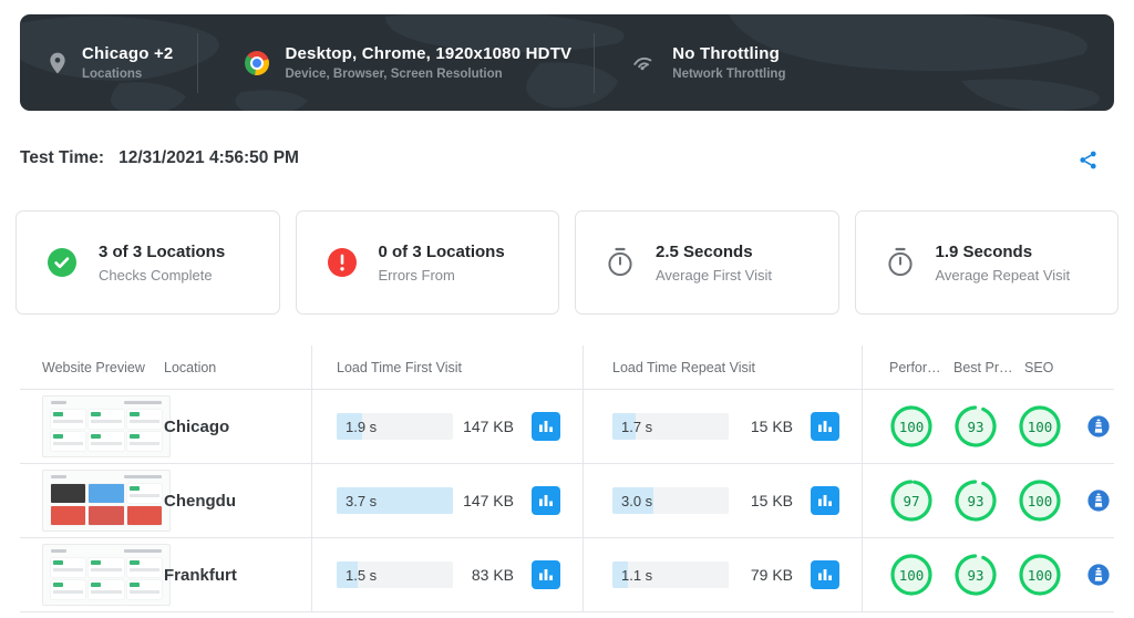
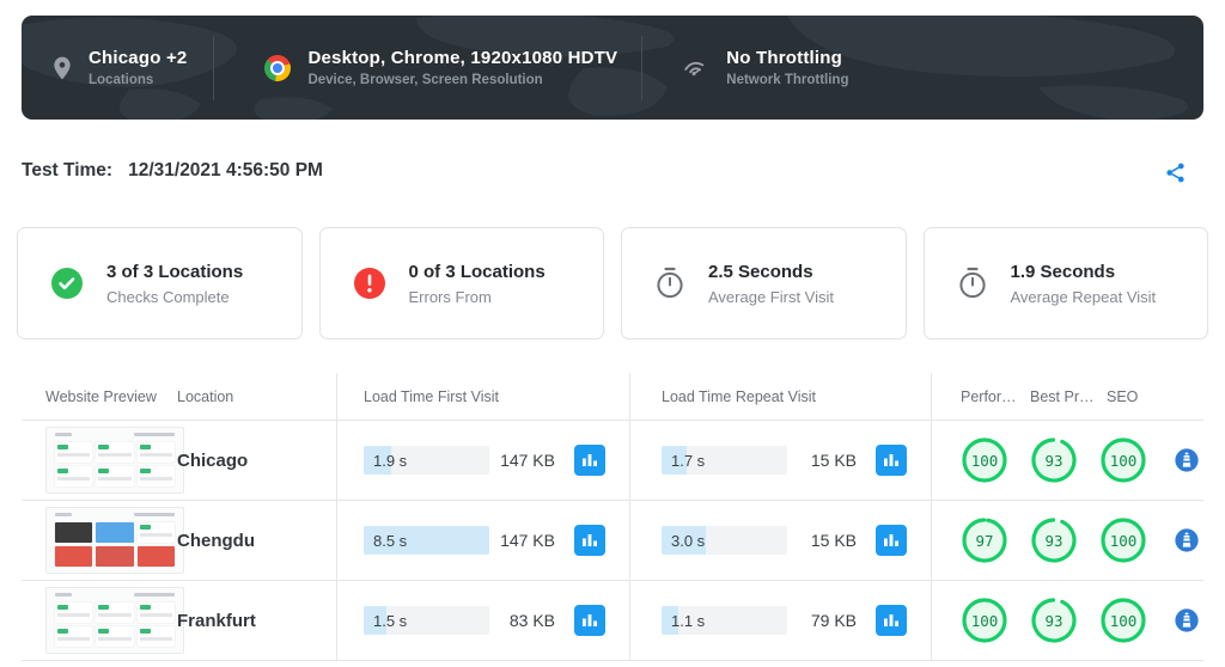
  Chicago +2
  Locations
  Desktop, Chrome, 1920x1080 HDTV
  Device, Browser, Screen Resolution
  No Throttling
  Network Throttling
  Test Time:
  12/31/2021 4:56:50 PM
  3 of 3 Locations
  Checks Complete
  0 of 3 Locations
  Errors From
  2.5 Seconds
  Average First Visit
  1.9 Seconds
  Average Repeat Visit
  Website Preview
  Location
  Load Time First Visit
  Load Time Repeat Visit
  Perfor…
  Best Pr…
  SEO
  Chicago
  1.9 s
  147 KB
  1.7 s
  15 KB
  100
  93
  100
  Chengdu
- 3.7 s
+ 8.5 s
  147 KB
  3.0 s
  15 KB
  97
  93
  100
  Frankfurt
  1.5 s
  83 KB
  1.1 s
  79 KB
  100
  93
  100
